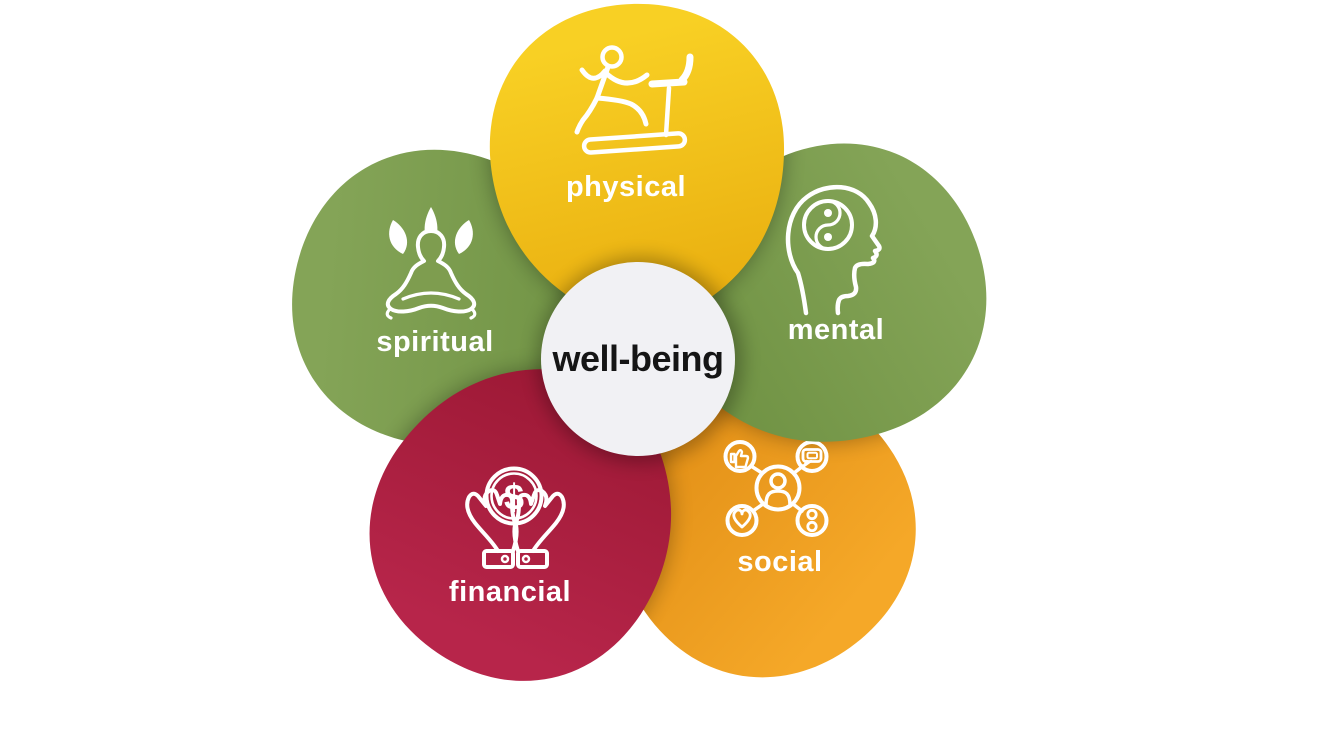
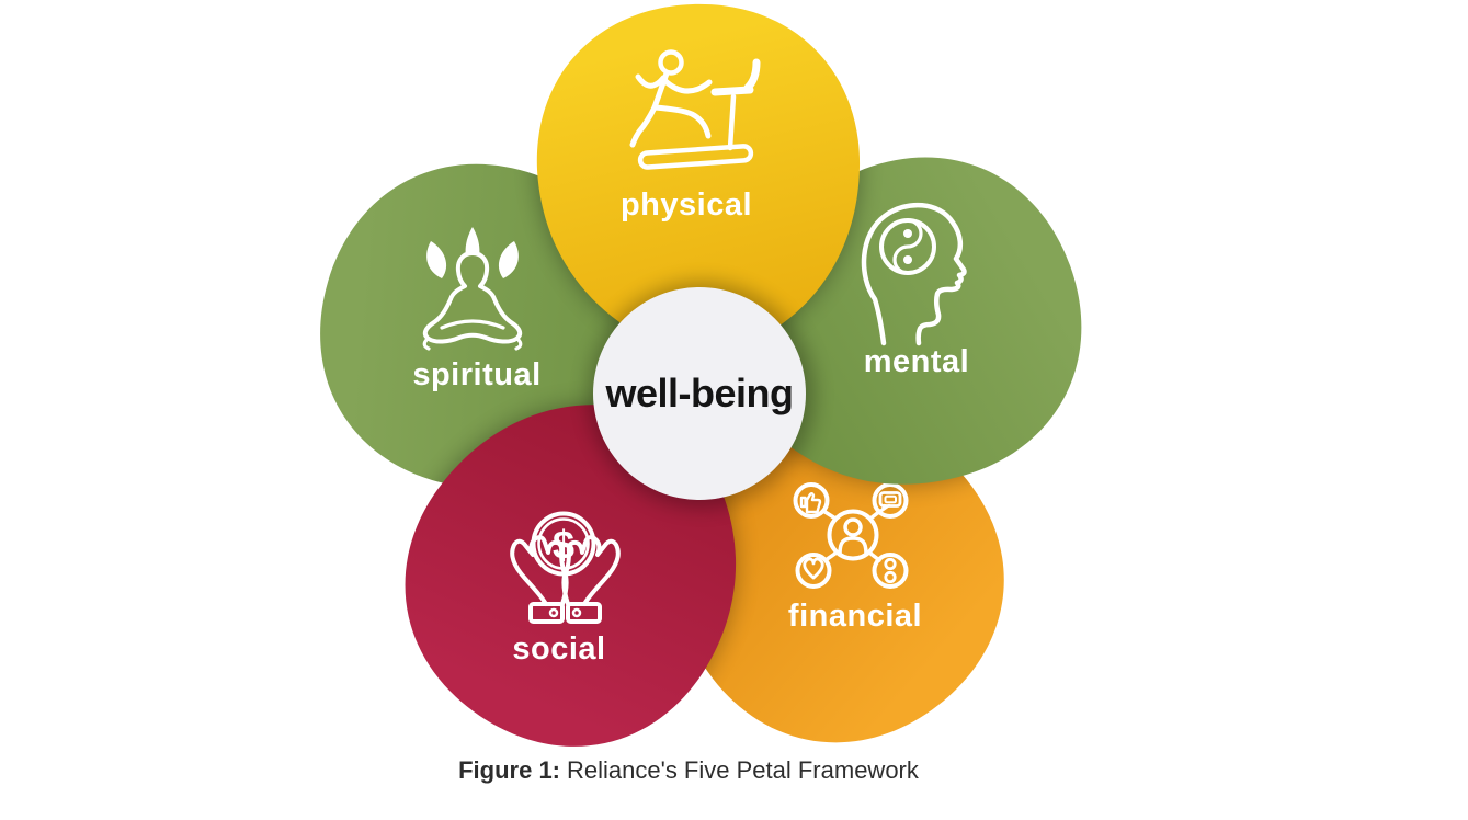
- social
+ financial
  mental
  spiritual
  physical
  $
- financial
+ social
  well-being
+ Figure 1: Reliance's Five Petal Framework
